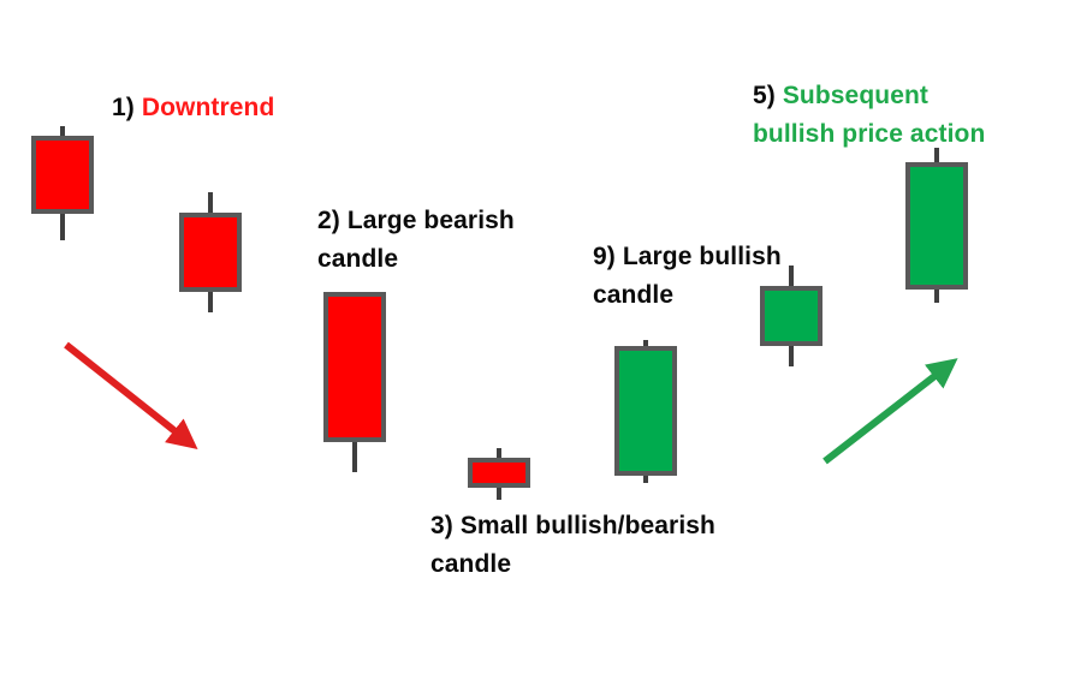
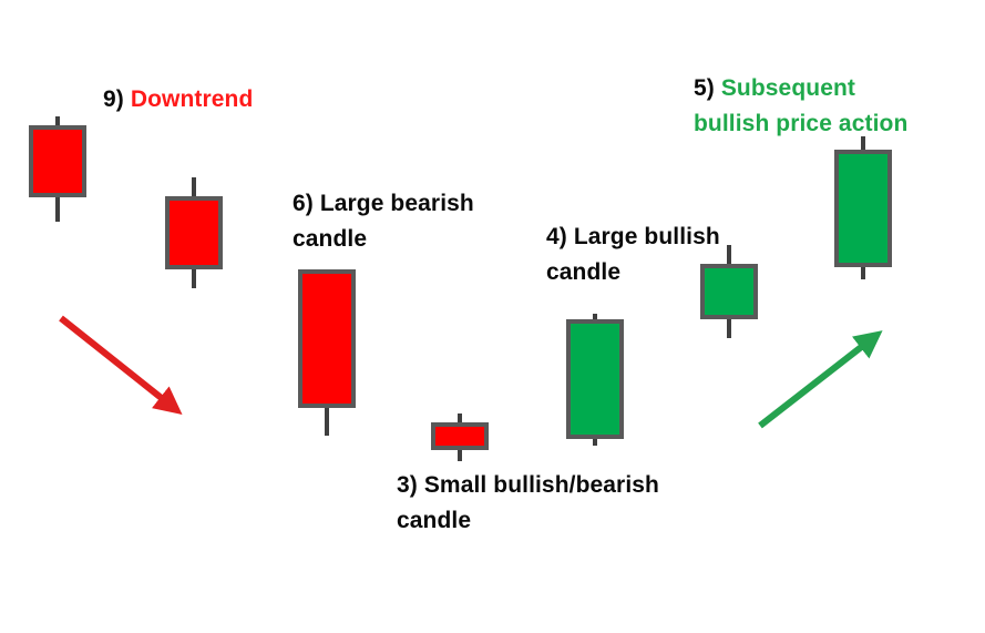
- 1) Downtrend
+ 9) Downtrend
- 2) Large bearish
+ 6) Large bearish
  candle
  3) Small bullish/bearish
  candle
- 9) Large bullish
+ 4) Large bullish
  candle
  5) Subsequent
  bullish price action
